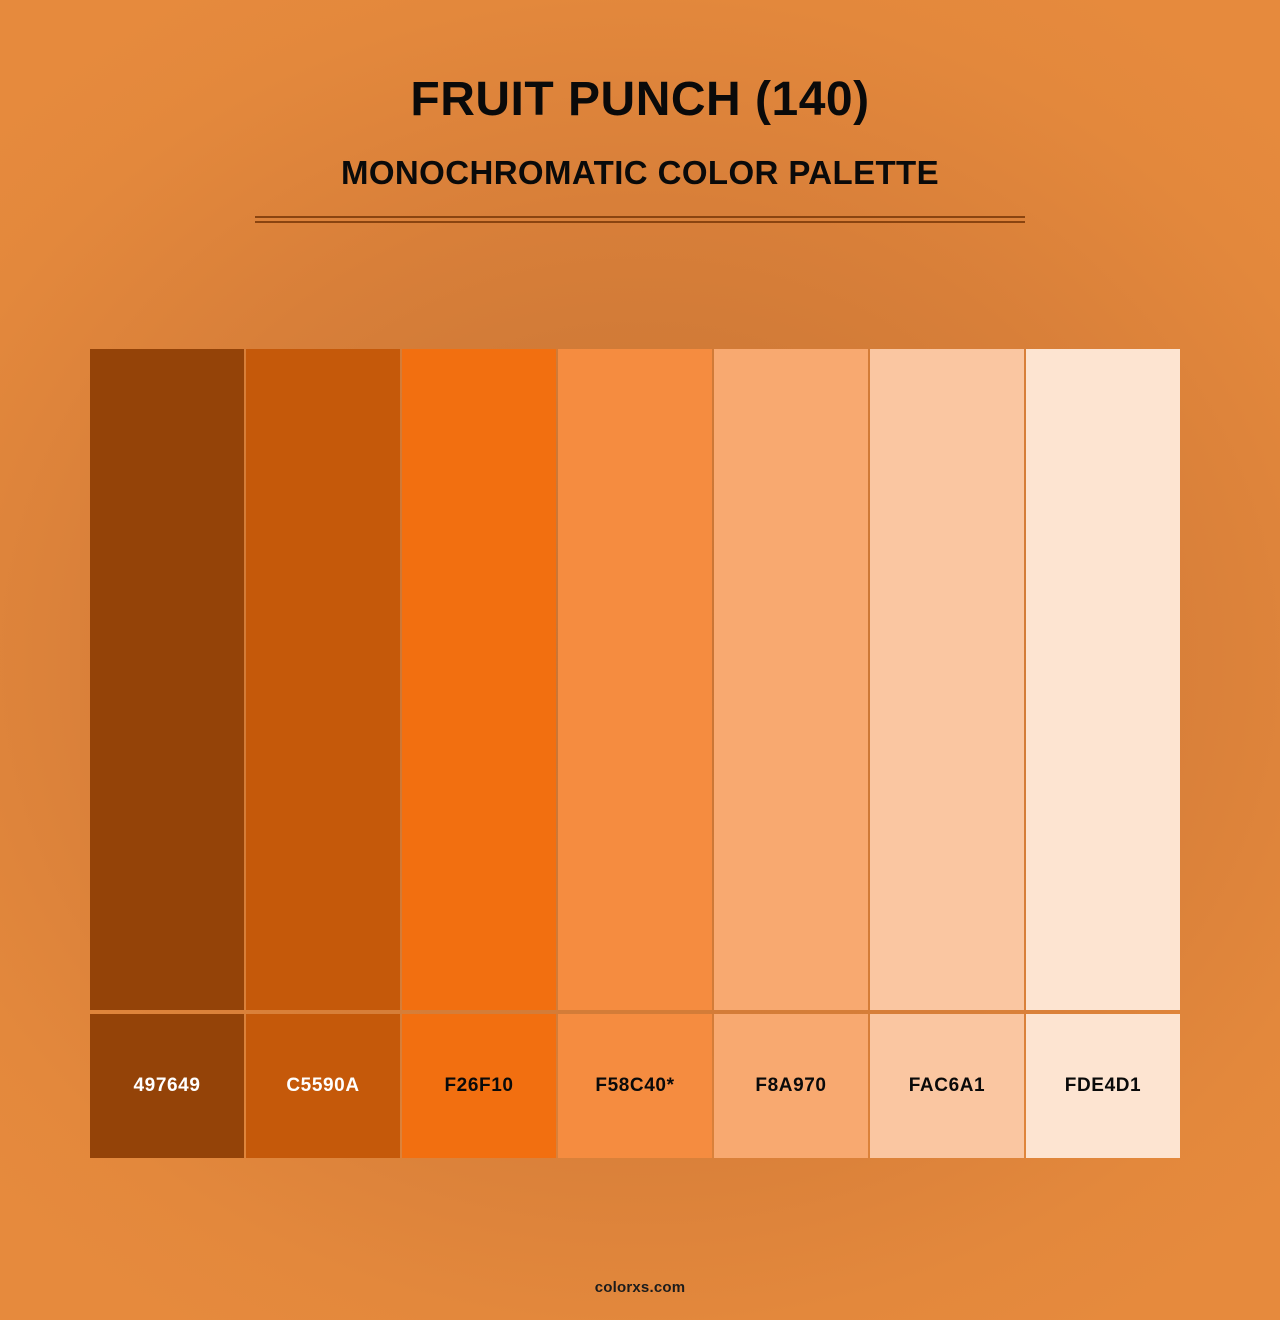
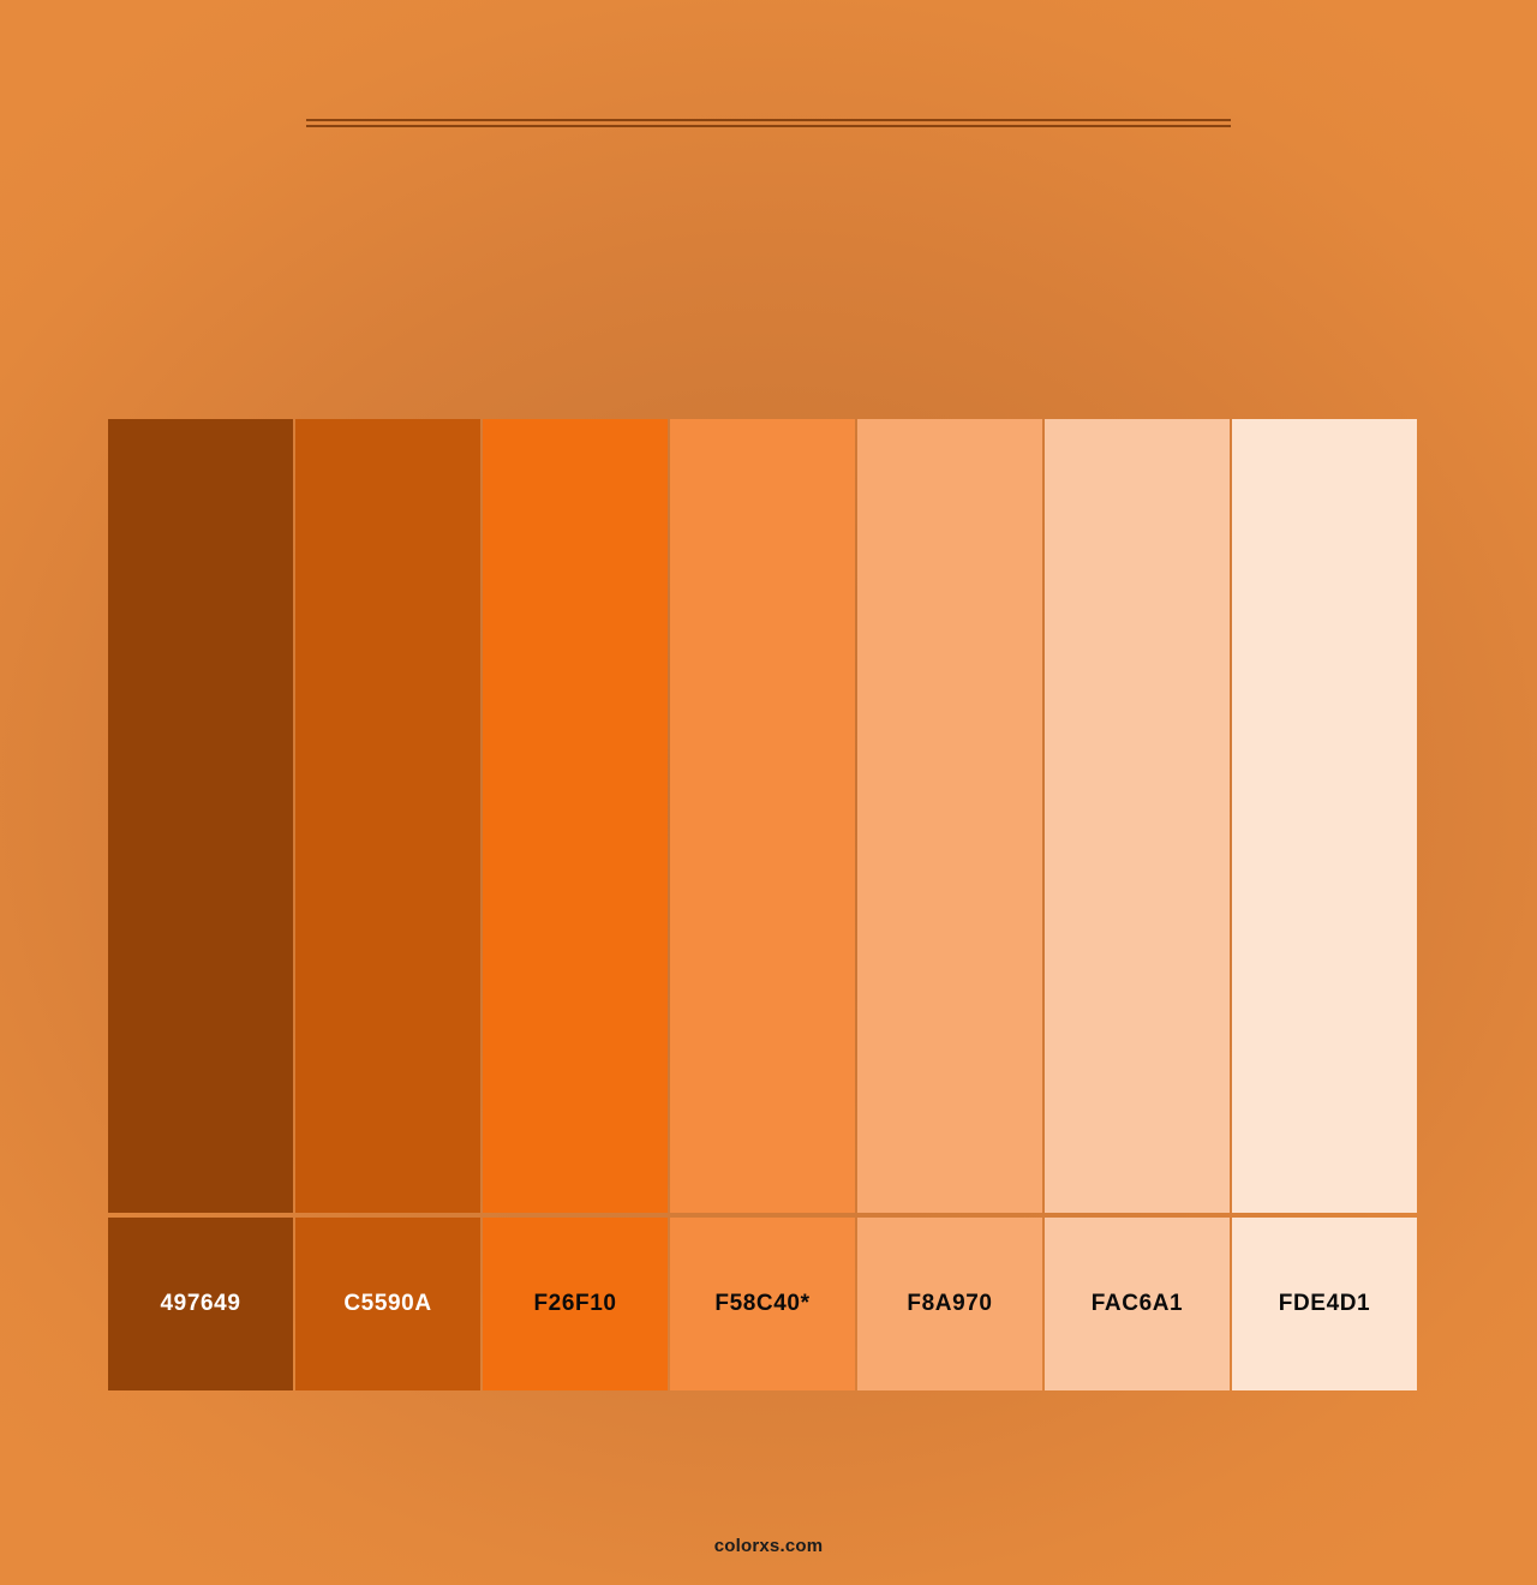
- FRUIT PUNCH (140)
- MONOCHROMATIC COLOR PALETTE
  497649
  C5590A
  F26F10
  F58C40*
  F8A970
  FAC6A1
  FDE4D1
  colorxs.com
